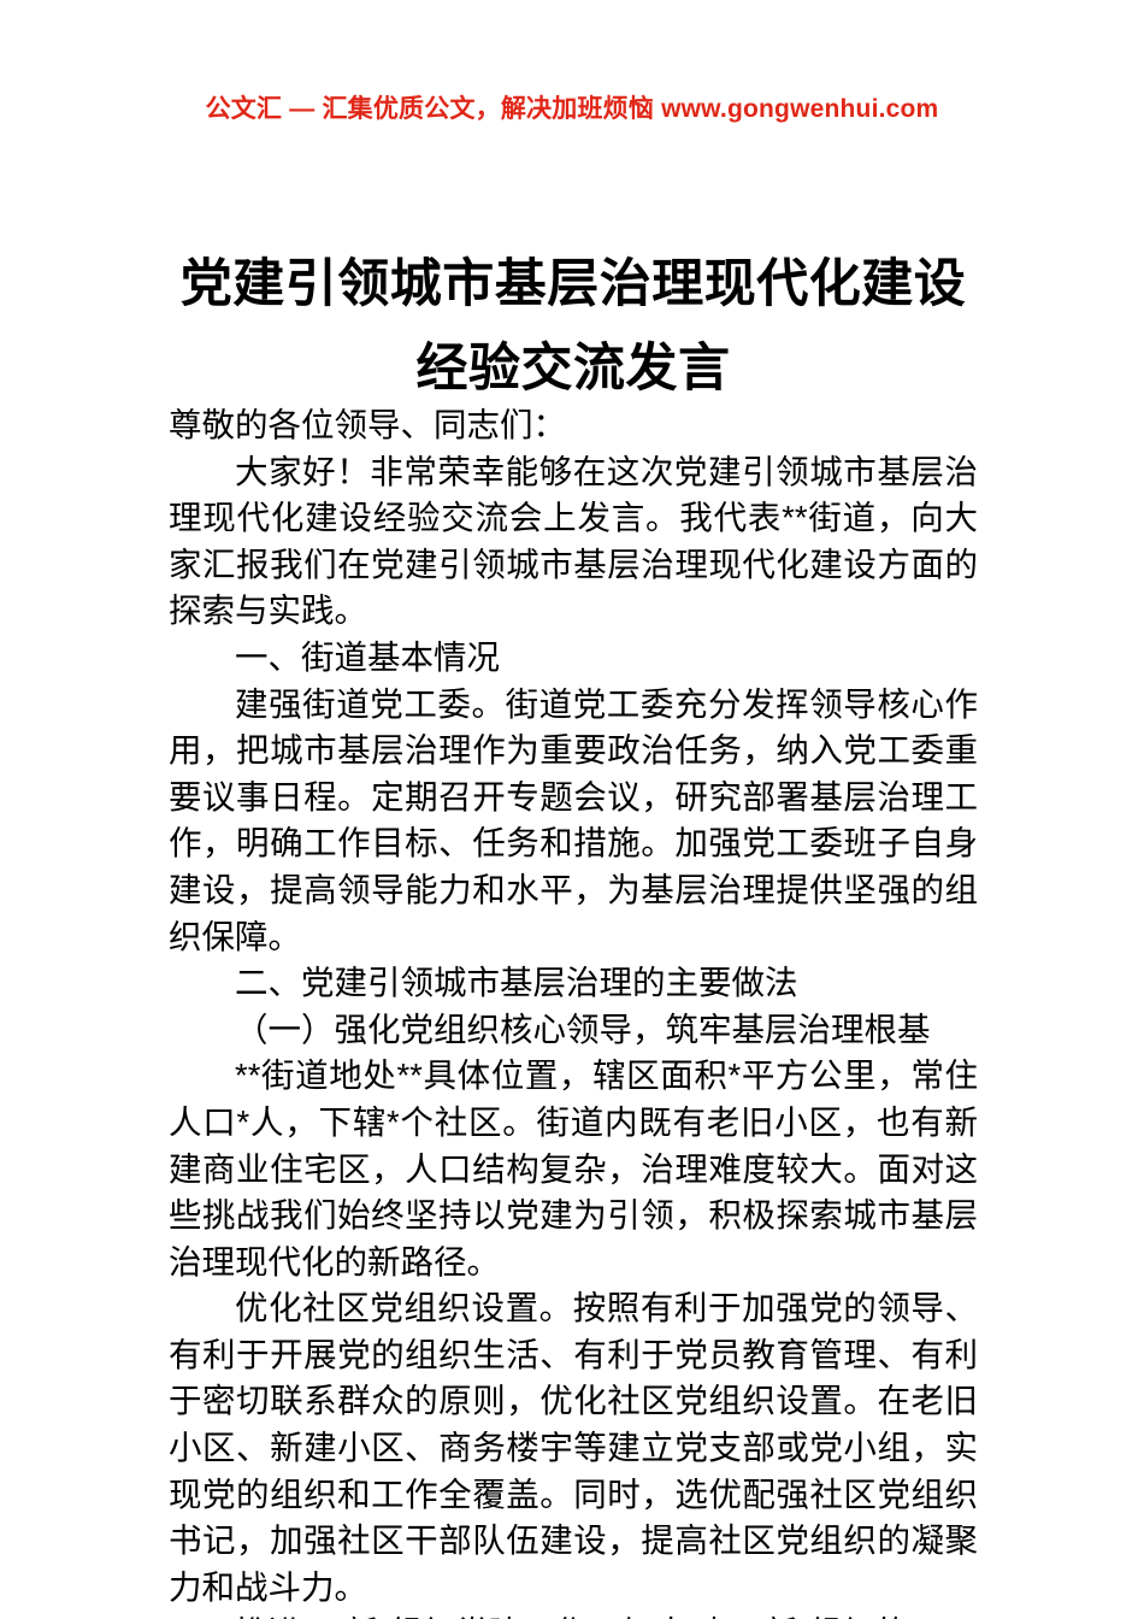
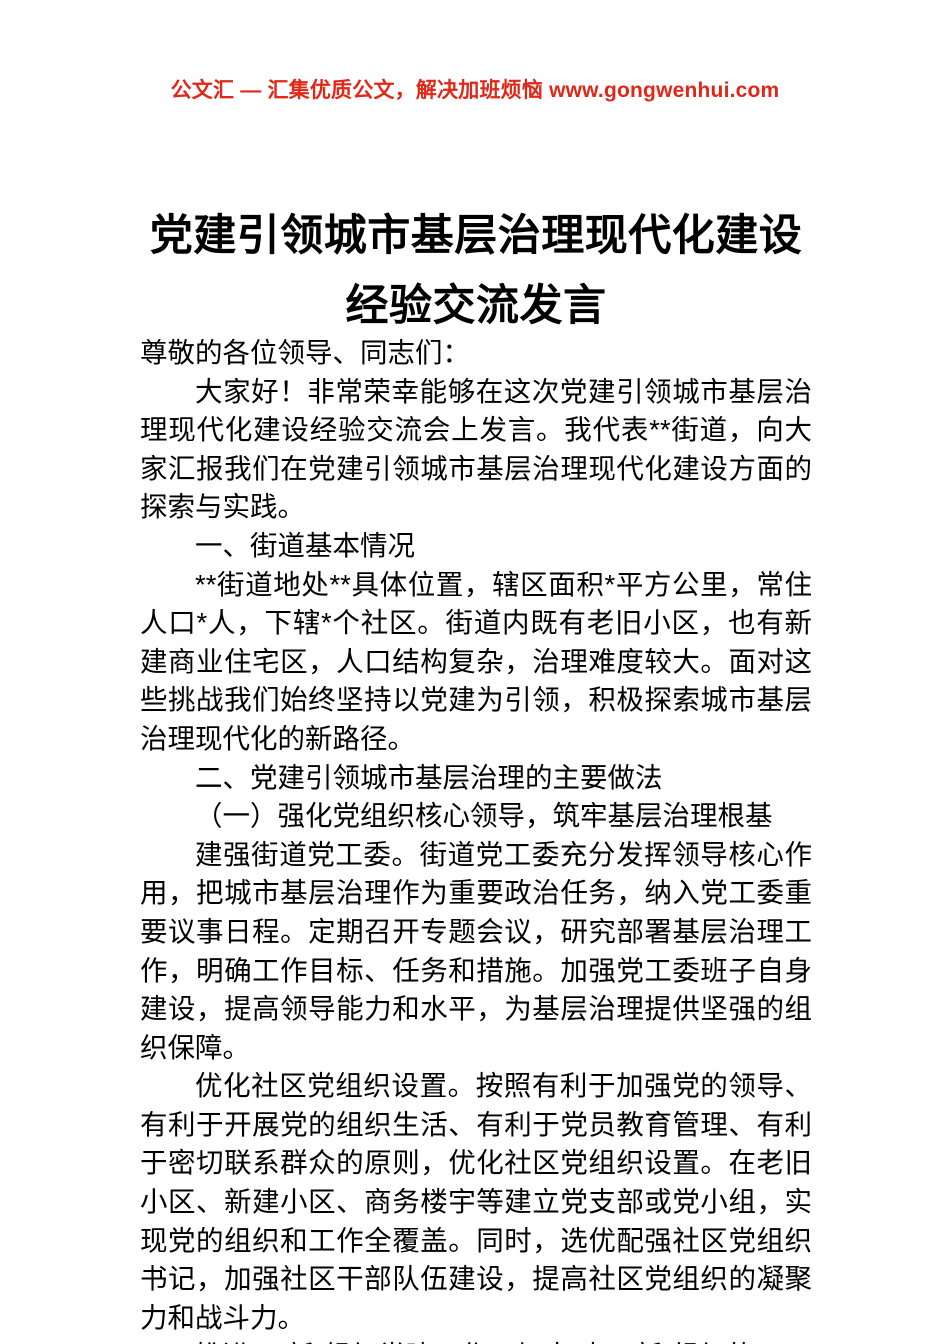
  公文汇 — 汇集优质公文，解决加班烦恼 www.gongwenhui.com
  党建引领城市基层治理现代化建设经验交流发言
  尊敬的各位领导、同志们：
  大家好！非常荣幸能够在这次党建引领城市基层治理现代化建设经验交流会上发言。我代表**街道，向大家汇报我们在党建引领城市基层治理现代化建设方面的探索与实践。
  一、街道基本情况
- 建强街道党工委。街道党工委充分发挥领导核心作用，把城市基层治理作为重要政治任务，纳入党工委重要议事日程。定期召开专题会议，研究部署基层治理工作，明确工作目标、任务和措施。加强党工委班子自身建设，提高领导能力和水平，为基层治理提供坚强的组织保障。
+ **街道地处**具体位置，辖区面积*平方公里，常住人口*人，下辖*个社区。街道内既有老旧小区，也有新建商业住宅区，人口结构复杂，治理难度较大。面对这些挑战我们始终坚持以党建为引领，积极探索城市基层治理现代化的新路径。
  二、党建引领城市基层治理的主要做法
  （一）强化党组织核心领导，筑牢基层治理根基
- **街道地处**具体位置，辖区面积*平方公里，常住人口*人，下辖*个社区。街道内既有老旧小区，也有新建商业住宅区，人口结构复杂，治理难度较大。面对这些挑战我们始终坚持以党建为引领，积极探索城市基层治理现代化的新路径。
+ 建强街道党工委。街道党工委充分发挥领导核心作用，把城市基层治理作为重要政治任务，纳入党工委重要议事日程。定期召开专题会议，研究部署基层治理工作，明确工作目标、任务和措施。加强党工委班子自身建设，提高领导能力和水平，为基层治理提供坚强的组织保障。
  优化社区党组织设置。按照有利于加强党的领导、有利于开展党的组织生活、有利于党员教育管理、有利于密切联系群众的原则，优化社区党组织设置。在老旧小区、新建小区、商务楼宇等建立党支部或党小组，实现党的组织和工作全覆盖。同时，选优配强社区党组织书记，加强社区干部队伍建设，提高社区党组织的凝聚力和战斗力。
